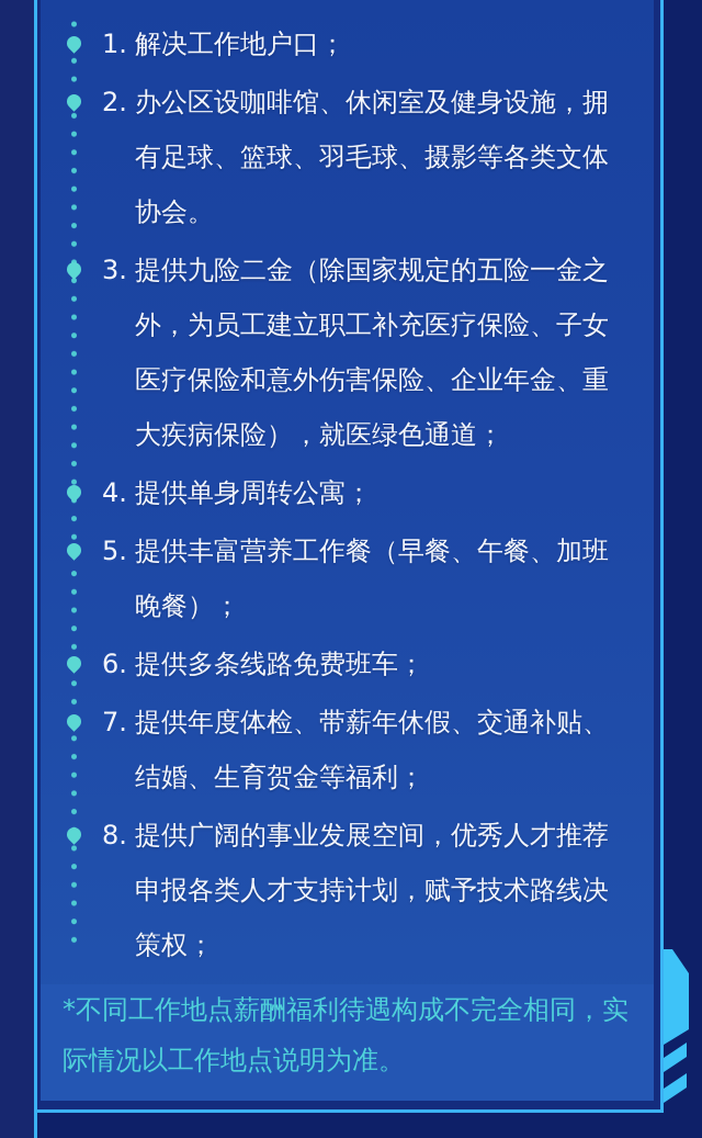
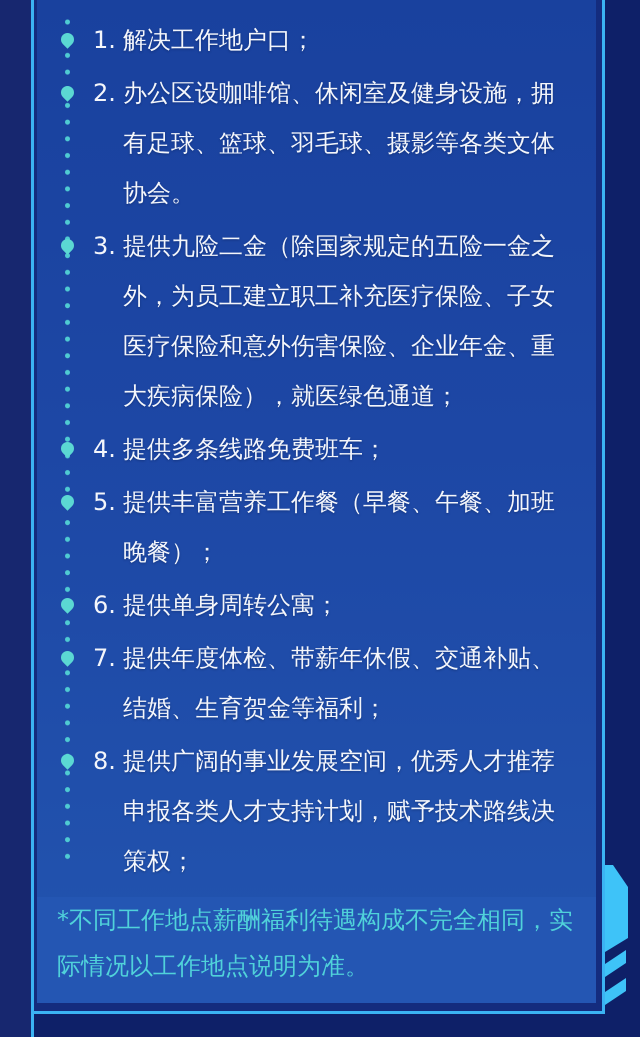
  1.
  解决工作地户口；
  2.
  办公区设咖啡馆、休闲室及健身设施，拥有足球、篮球、羽毛球、摄影等各类文体协会。
  3.
  提供九险二金（除国家规定的五险一金之外，为员工建立职工补充医疗保险、子女医疗保险和意外伤害保险、企业年金、重大疾病保险），就医绿色通道；
  4.
- 提供单身周转公寓；
+ 提供多条线路免费班车；
  5.
  提供丰富营养工作餐（早餐、午餐、加班晚餐）；
  6.
- 提供多条线路免费班车；
+ 提供单身周转公寓；
  7.
  提供年度体检、带薪年休假、交通补贴、结婚、生育贺金等福利；
  8.
  提供广阔的事业发展空间，优秀人才推荐申报各类人才支持计划，赋予技术路线决策权；
  *不同工作地点薪酬福利待遇构成不完全相同，实际情况以工作地点说明为准。
